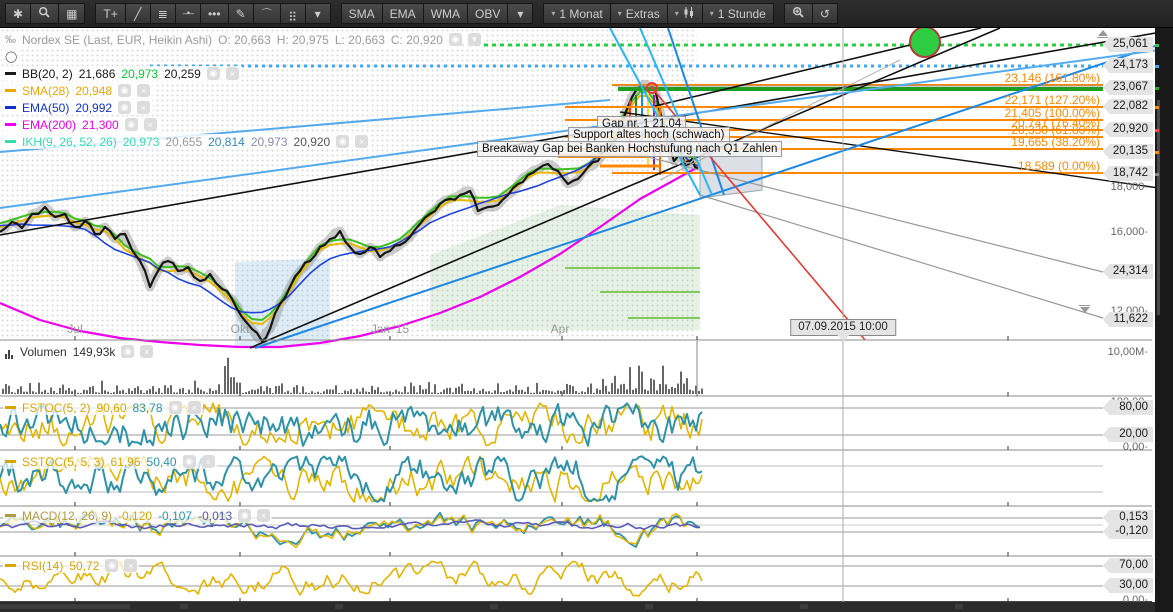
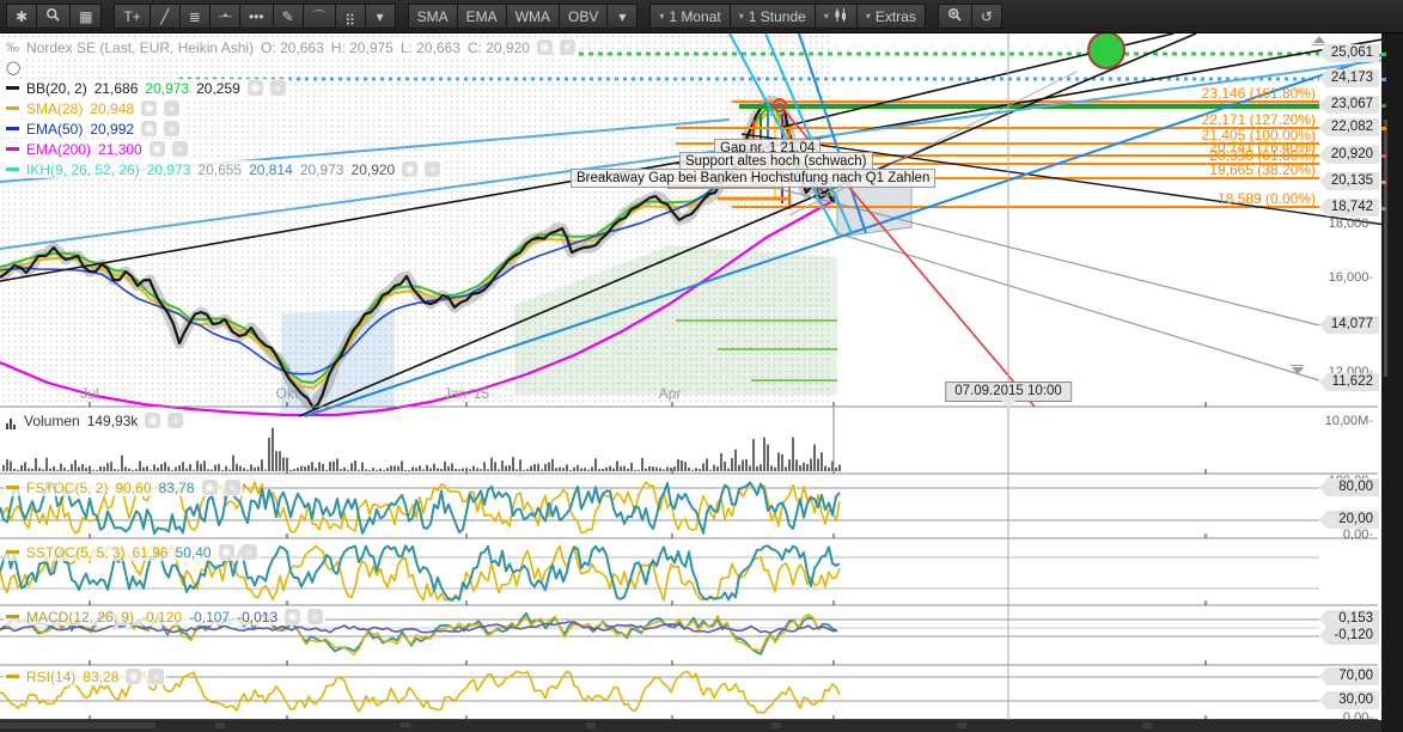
  ✱
  ▦
  T+
  ╱
  ≣
  –•–
  •••
  ✎
  ⌒
  ⣶
  ▾
  SMA
  EMA
  WMA
  OBV
  ▾
  ▾
  1 Monat
  ▾
- Extras
+ 1 Stunde
  ▾
  ▾
- 1 Stunde
+ Extras
  ↺
  ‰
  Nordex SE (Last, EUR, Heikin Ashi)
  O: 20,663
  H: 20,975
  L: 20,663
  C: 20,920
  ◉
  ▾
  ◯
  BB(20, 2)
  21,686
  20,973
  20,259
  ◉
  ×
  SMA(28)
  20,948
  ◉
  ×
  EMA(50)
  20,992
  ◉
  ×
  EMA(200)
  21,300
  ◉
  ×
  IKH(9, 26, 52, 26)
  20,973
  20,655
  20,814
  20,973
  20,920
  ◉
  ×
  Volumen
  149,93k
  ◉
  ×
  FSTOC(5, 2)
  90,60
  83,78
  ◉
  ×
  SSTOC(5, 5, 3)
  61,96
  50,40
  ◉
  ×
  MACD(12, 26, 9)
  -0,120
  -0,107
  -0,013
  ◉
  ×
  RSI(14)
- 50,72
+ 83,28
  ◉
  ×
  07.09.2015 10:00
  25,061
  24,173
  23,067
  22,082
  20,920
  20,135
  18,742
- 24,314
+ 14,077
  11,622
  80,00
  20,00
  0,153
  -0,120
  70,00
  30,00
  18,000
  16,000
  12,000
  10,00M
  0,00
  0,00
  23,146 (161.80%)
  22,171 (127.20%)
  21,405 (100.00%)
  20,741 (76.40%)
  20,330 (61.80%)
  19,665 (38.20%)
  18,589 (0.00%)
  Jul
  Okt
  Jan '15
  Apr
  Gap nr. 1 21.04
  Support altes hoch (schwach)
  Breakaway Gap bei Banken Hochstufung nach Q1 Zahlen
